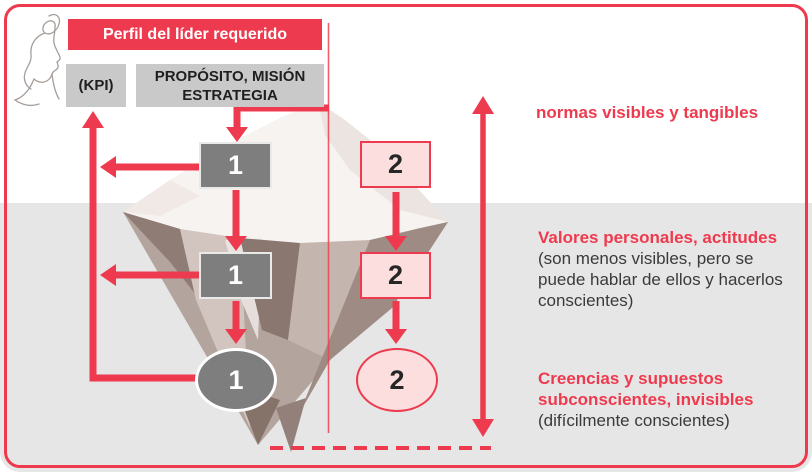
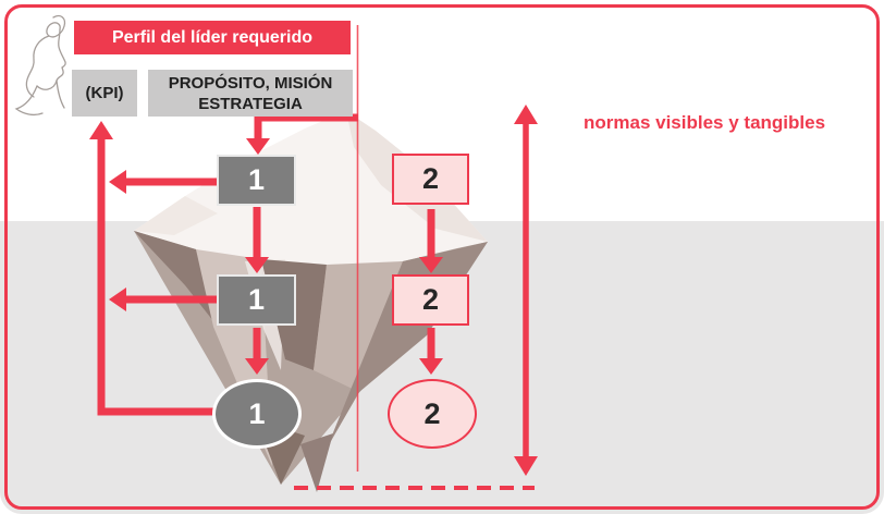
  Perfil del líder requerido
  (KPI)
  PROPÓSITO, MISIÓN
  ESTRATEGIA
  1
  1
  1
  2
  2
  2
  normas visibles y tangibles
- Valores personales, actitudes
- (son menos visibles, pero se
- puede hablar de ellos y hacerlos
- conscientes)
- Creencias y supuestos
- subconscientes, invisibles
- (difícilmente conscientes)
